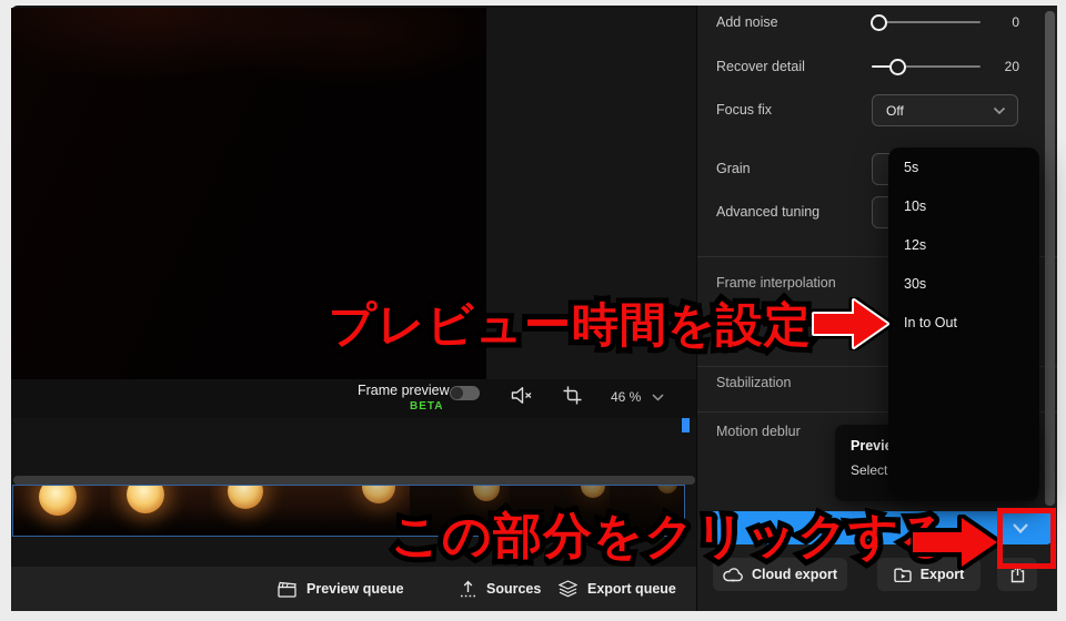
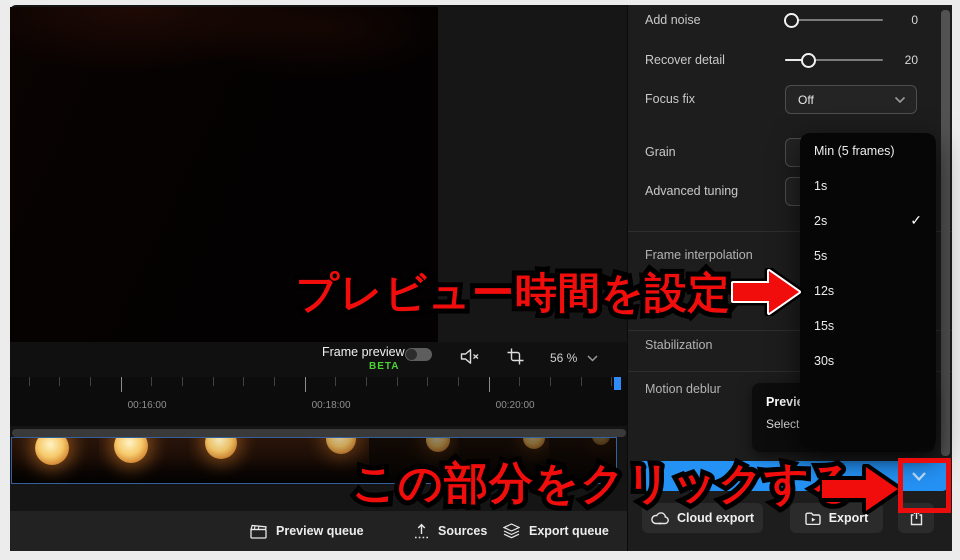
  Add noise
  0
  Recover detail
  20
  Focus fix
  Off
  Grain
  Advanced tuning
  Frame interpolation
  Stabilization
  Motion deblur
  Previ
  Select
+ Min (5 frames)
+ 1s
+ 2s
+ ✓
  5s
- 10s
  12s
+ 15s
  30s
- In to Out
  Cloud export
  Export
  Frame preview
  BETA
- 46 %
+ 56 %
+ 00:16:00
+ 00:18:00
+ 00:20:00
  Preview queue
  Sources
  Export queue
  プレビュー時間を設定
  この部分をクリックす
